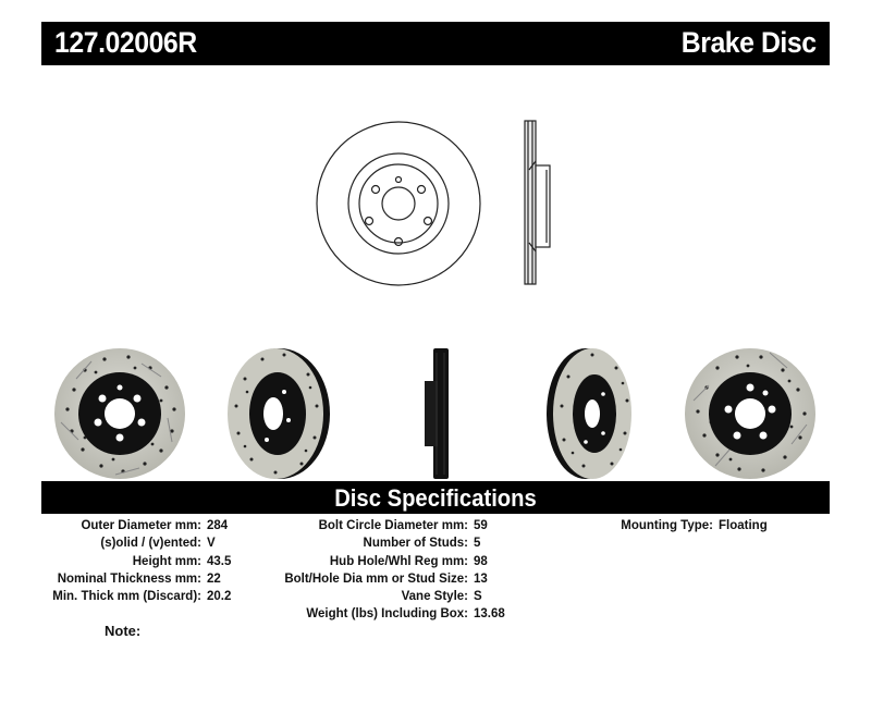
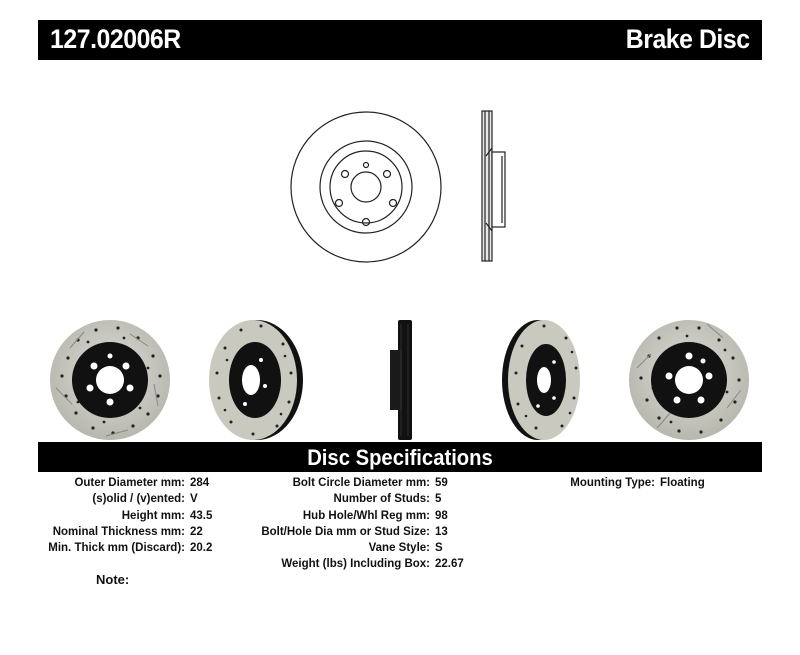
  127.02006R
  Brake Disc
  Disc Specifications
  Outer Diameter mm:
  284
  (s)olid / (v)ented:
  V
  Height mm:
  43.5
  Nominal Thickness mm:
  22
  Min. Thick mm (Discard):
  20.2
  Bolt Circle Diameter mm:
  59
  Number of Studs:
  5
  Hub Hole/Whl Reg mm:
  98
  Bolt/Hole Dia mm or Stud Size:
  13
  Vane Style:
  S
  Weight (lbs) Including Box:
- 13.68
+ 22.67
  Mounting Type:
  Floating
  Note:
